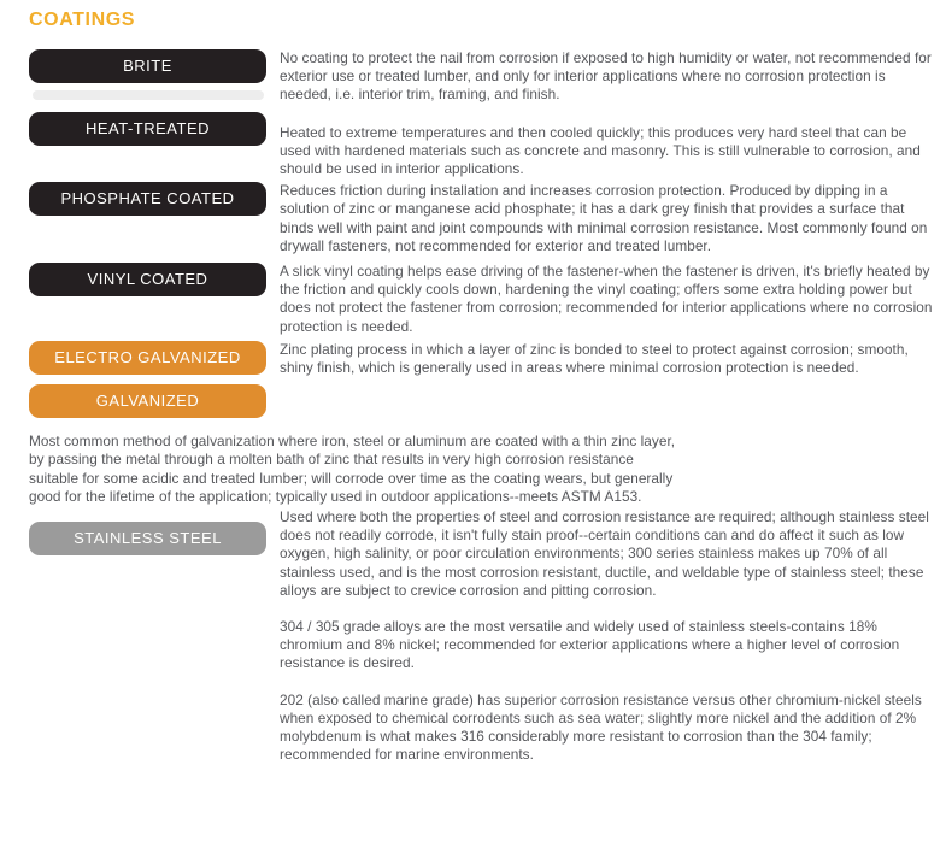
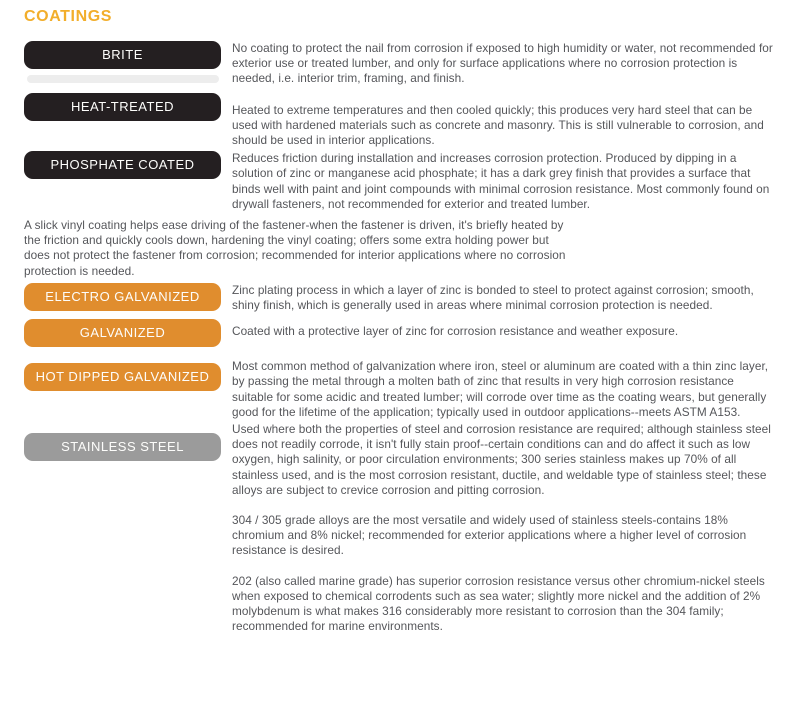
  COATINGS
  BRITE
- No coating to protect the nail from corrosion if exposed to high humidity or water, not recommended for exterior use or treated lumber, and only for interior applications where no corrosion protection is needed, i.e. interior trim, framing, and finish.
+ No coating to protect the nail from corrosion if exposed to high humidity or water, not recommended for exterior use or treated lumber, and only for surface applications where no corrosion protection is needed, i.e. interior trim, framing, and finish.
  HEAT-TREATED
  Heated to extreme temperatures and then cooled quickly; this produces very hard steel that can be used with hardened materials such as concrete and masonry. This is still vulnerable to corrosion, and should be used in interior applications.
  PHOSPHATE COATED
  Reduces friction during installation and increases corrosion protection. Produced by dipping in a solution of zinc or manganese acid phosphate; it has a dark grey finish that provides a surface that binds well with paint and joint compounds with minimal corrosion resistance. Most commonly found on drywall fasteners, not recommended for exterior and treated lumber.
- VINYL COATED
  A slick vinyl coating helps ease driving of the fastener-when the fastener is driven, it's briefly heated by the friction and quickly cools down, hardening the vinyl coating; offers some extra holding power but does not protect the fastener from corrosion; recommended for interior applications where no corrosion protection is needed.
  ELECTRO GALVANIZED
  Zinc plating process in which a layer of zinc is bonded to steel to protect against corrosion; smooth, shiny finish, which is generally used in areas where minimal corrosion protection is needed.
  GALVANIZED
+ Coated with a protective layer of zinc for corrosion resistance and weather exposure.
+ HOT DIPPED GALVANIZED
  Most common method of galvanization where iron, steel or aluminum are coated with a thin zinc layer, by passing the metal through a molten bath of zinc that results in very high corrosion resistance suitable for some acidic and treated lumber; will corrode over time as the coating wears, but generally good for the lifetime of the application; typically used in outdoor applications--meets ASTM A153.
  STAINLESS STEEL
  Used where both the properties of steel and corrosion resistance are required; although stainless steel does not readily corrode, it isn't fully stain proof--certain conditions can and do affect it such as low oxygen, high salinity, or poor circulation environments; 300 series stainless makes up 70% of all stainless used, and is the most corrosion resistant, ductile, and weldable type of stainless steel; these alloys are subject to crevice corrosion and pitting corrosion.
  304 / 305 grade alloys are the most versatile and widely used of stainless steels-contains 18% chromium and 8% nickel; recommended for exterior applications where a higher level of corrosion resistance is desired.
  202 (also called marine grade) has superior corrosion resistance versus other chromium-nickel steels when exposed to chemical corrodents such as sea water; slightly more nickel and the addition of 2% molybdenum is what makes 316 considerably more resistant to corrosion than the 304 family; recommended for marine environments.
